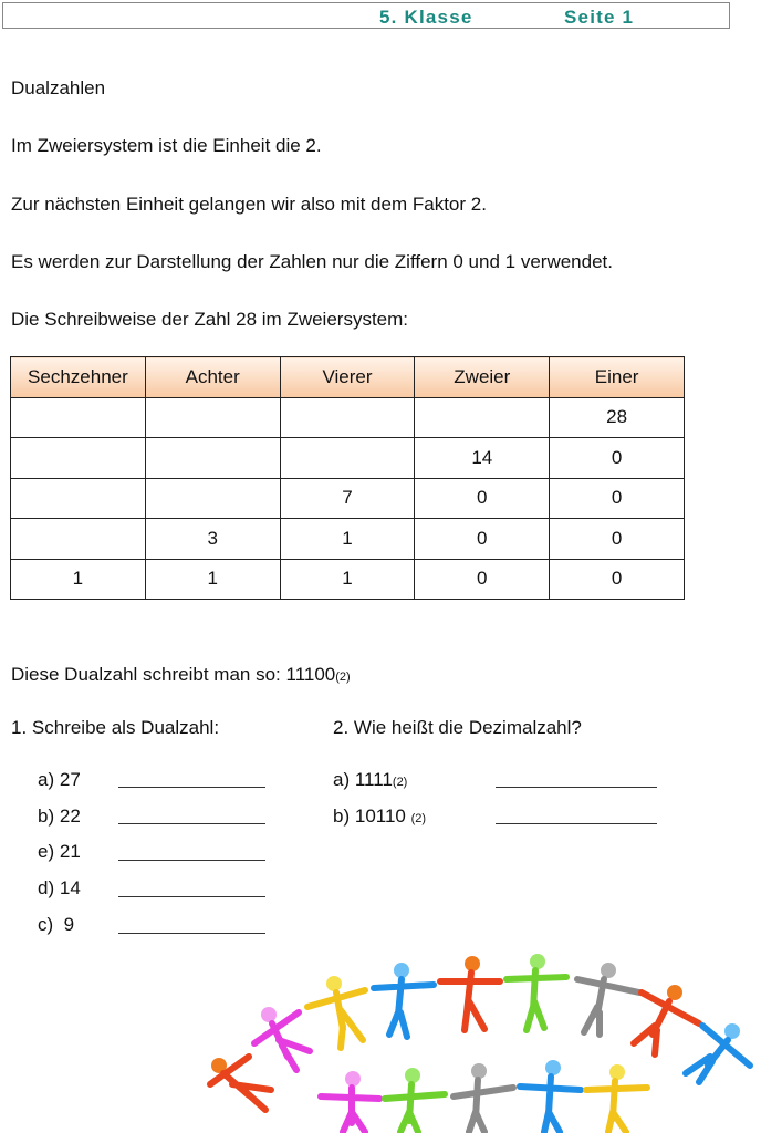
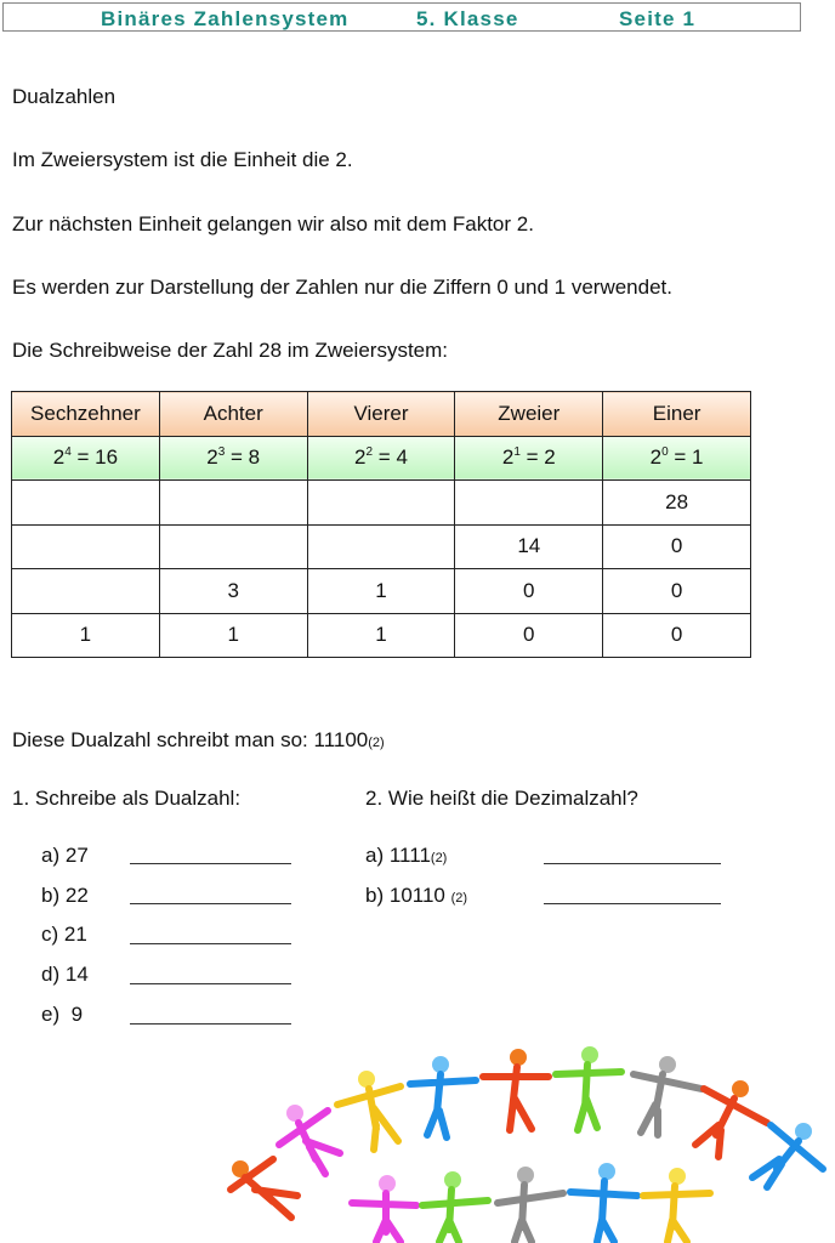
+ Binäres Zahlensystem
  5. Klasse
  Seite 1
  Dualzahlen
  Im Zweiersystem ist die Einheit die 2.
  Zur nächsten Einheit gelangen wir also mit dem Faktor 2.
  Es werden zur Darstellung der Zahlen nur die Ziffern 0 und 1 verwendet.
  Die Schreibweise der Zahl 28 im Zweiersystem:
  Sechzehner	Achter	Vierer	Zweier	Einer
+ 24 = 16	23 = 8	22 = 4	21 = 2	20 = 1
  				28
  			14	0
- 		7	0	0
  	3	1	0	0
  1	1	1	0	0
  Diese Dualzahl schreibt man so: 11100(2)
  1. Schreibe als Dualzahl:
  2. Wie heißt die Dezimalzahl?
  a) 27
  b) 22
- e) 21
+ c) 21
  d) 14
- c) 9
+ e) 9
  a) 1111(2)
  b) 10110 (2)
